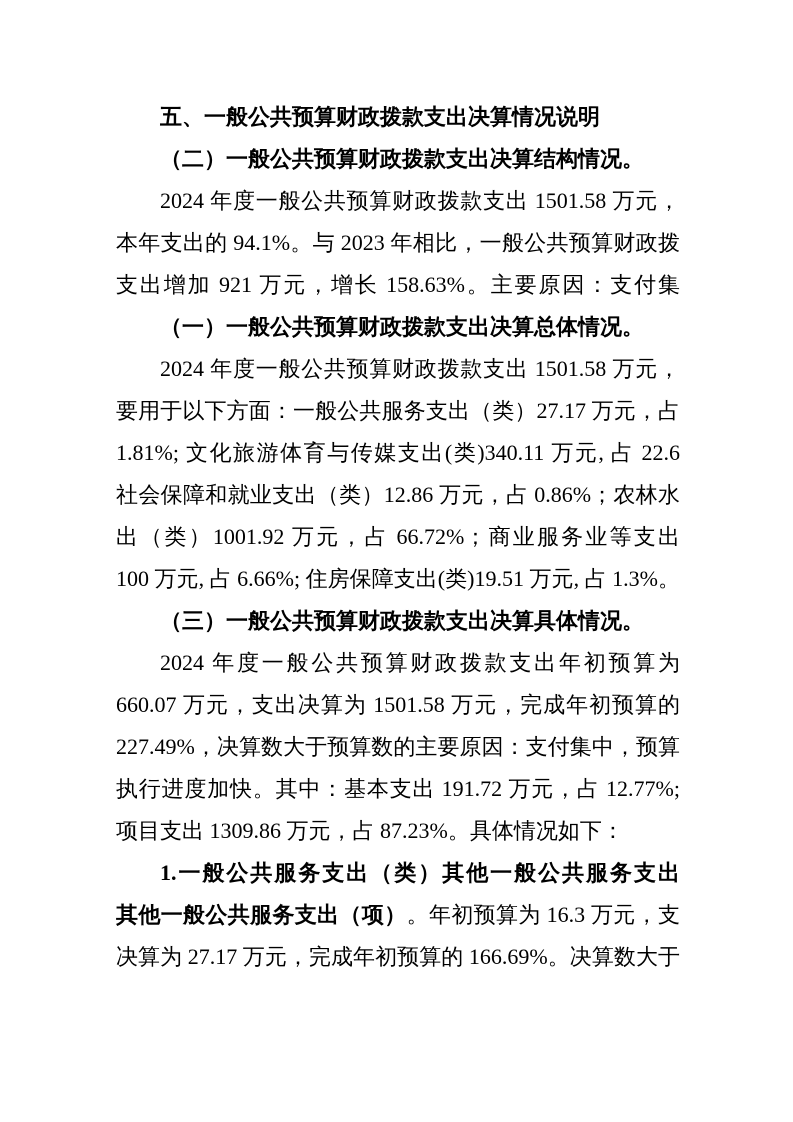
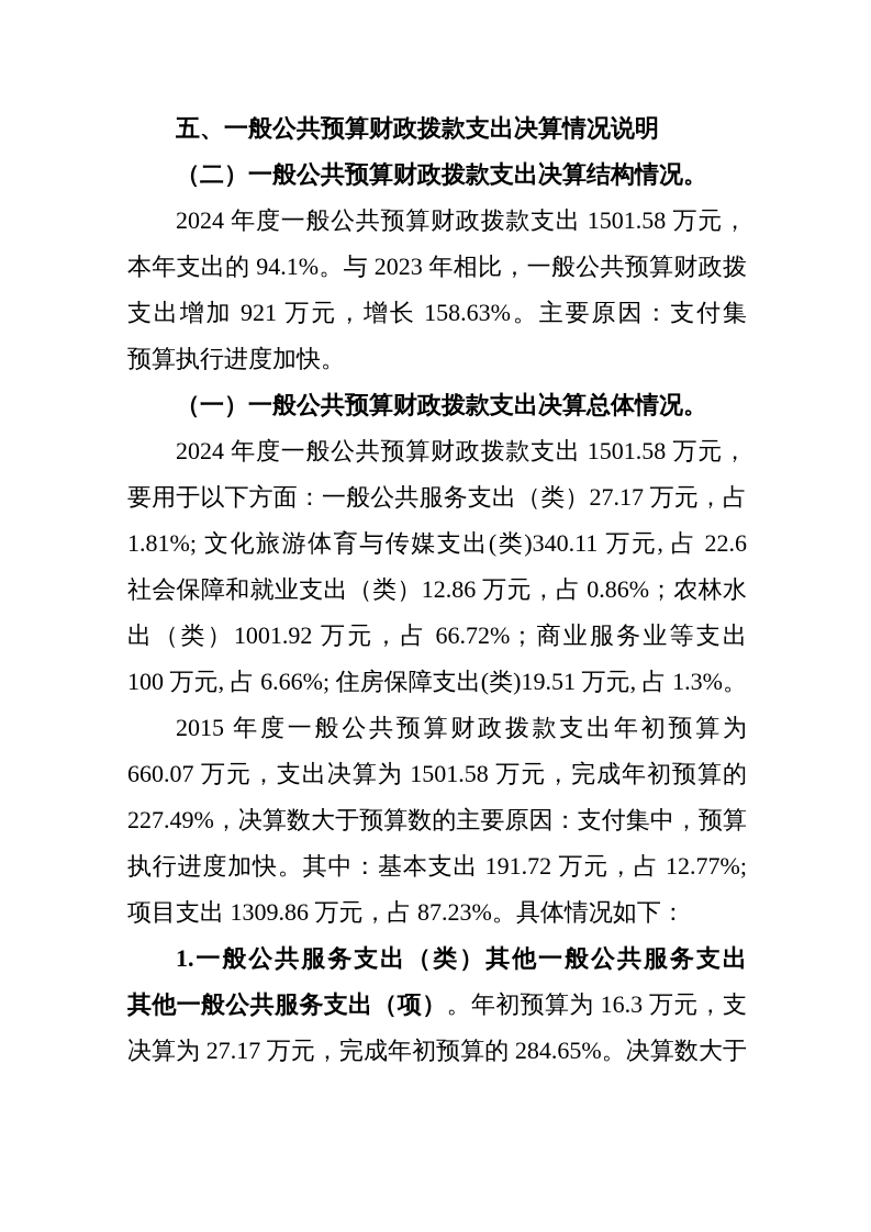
  五、一般公共预算财政拨款支出决算情况说明
  （二）一般公共预算财政拨款支出决算结构情况。
  2024 年度一般公共预算财政拨款支出 1501.58 万元，
  本年支出的 94.1%。与 2023 年相比，一般公共预算财政拨
  支出增加 921 万元，增长 158.63%。主要原因：支付集
+ 预算执行进度加快。
  （一）一般公共预算财政拨款支出决算总体情况。
  2024 年度一般公共预算财政拨款支出 1501.58 万元，
  要用于以下方面：一般公共服务支出（类）27.17 万元，占
  1.81%; 文化旅游体育与传媒支出(类)340.11 万元, 占 22.6
  社会保障和就业支出（类）12.86 万元，占 0.86%；农林水
  出（类）1001.92 万元，占 66.72%；商业服务业等支出
  100 万元, 占 6.66%; 住房保障支出(类)19.51 万元, 占 1.3%。
- （三）一般公共预算财政拨款支出决算具体情况。
- 2024 年度一般公共预算财政拨款支出年初预算为
+ 2015 年度一般公共预算财政拨款支出年初预算为
  660.07 万元，支出决算为 1501.58 万元，完成年初预算的
  227.49%，决算数大于预算数的主要原因：支付集中，预算
  执行进度加快。其中：基本支出 191.72 万元，占 12.77%;
  项目支出 1309.86 万元，占 87.23%。具体情况如下：
  1.一般公共服务支出（类）其他一般公共服务支出
  其他一般公共服务支出（项）。年初预算为 16.3 万元，支
- 决算为 27.17 万元，完成年初预算的 166.69%。决算数大于
+ 决算为 27.17 万元，完成年初预算的 284.65%。决算数大于
